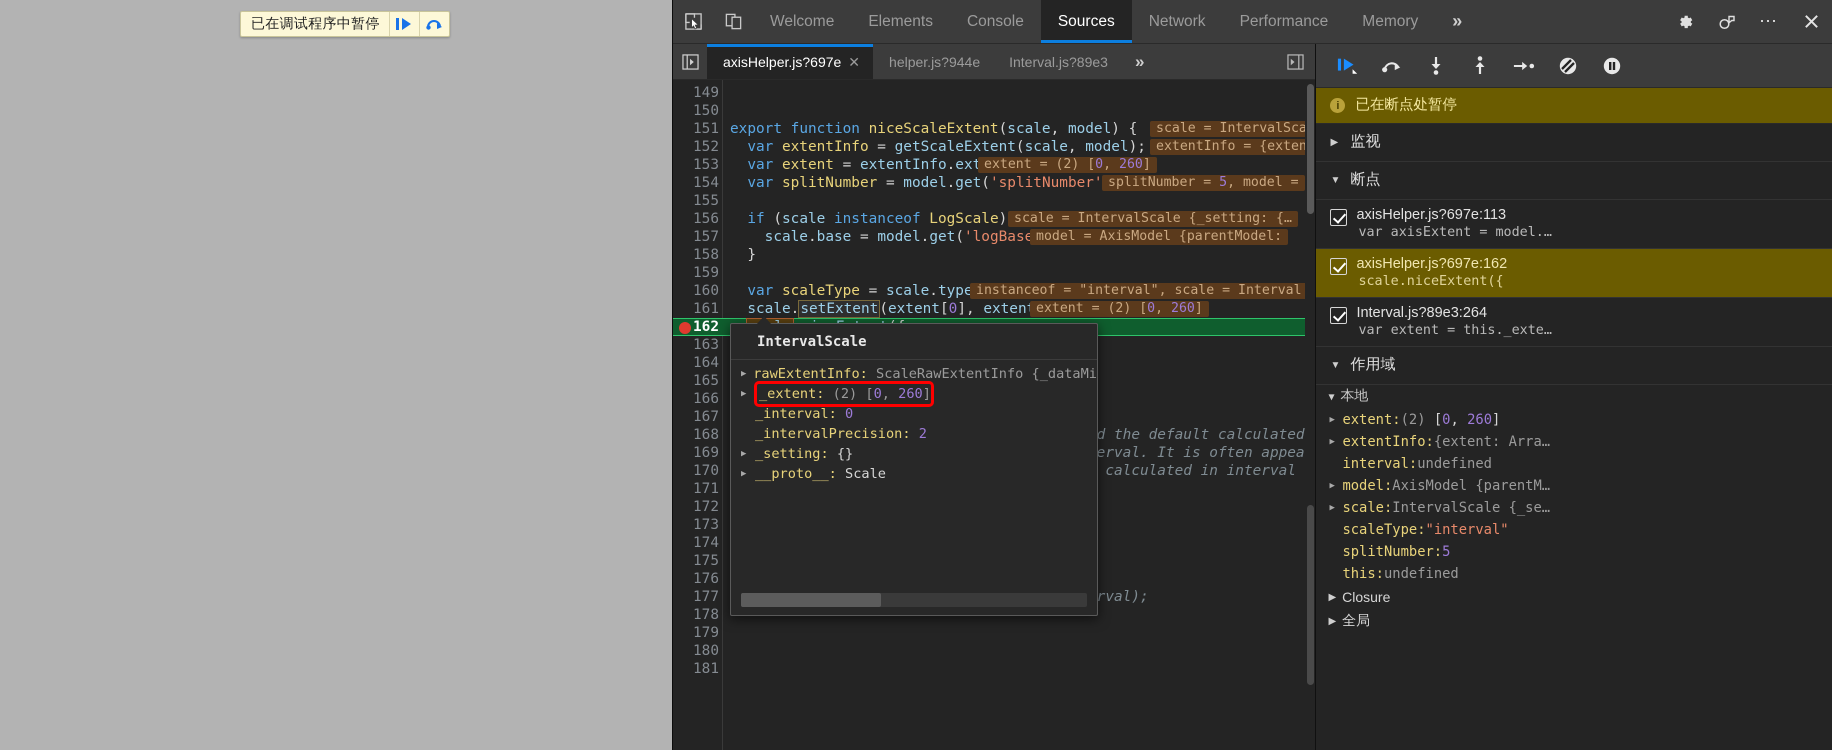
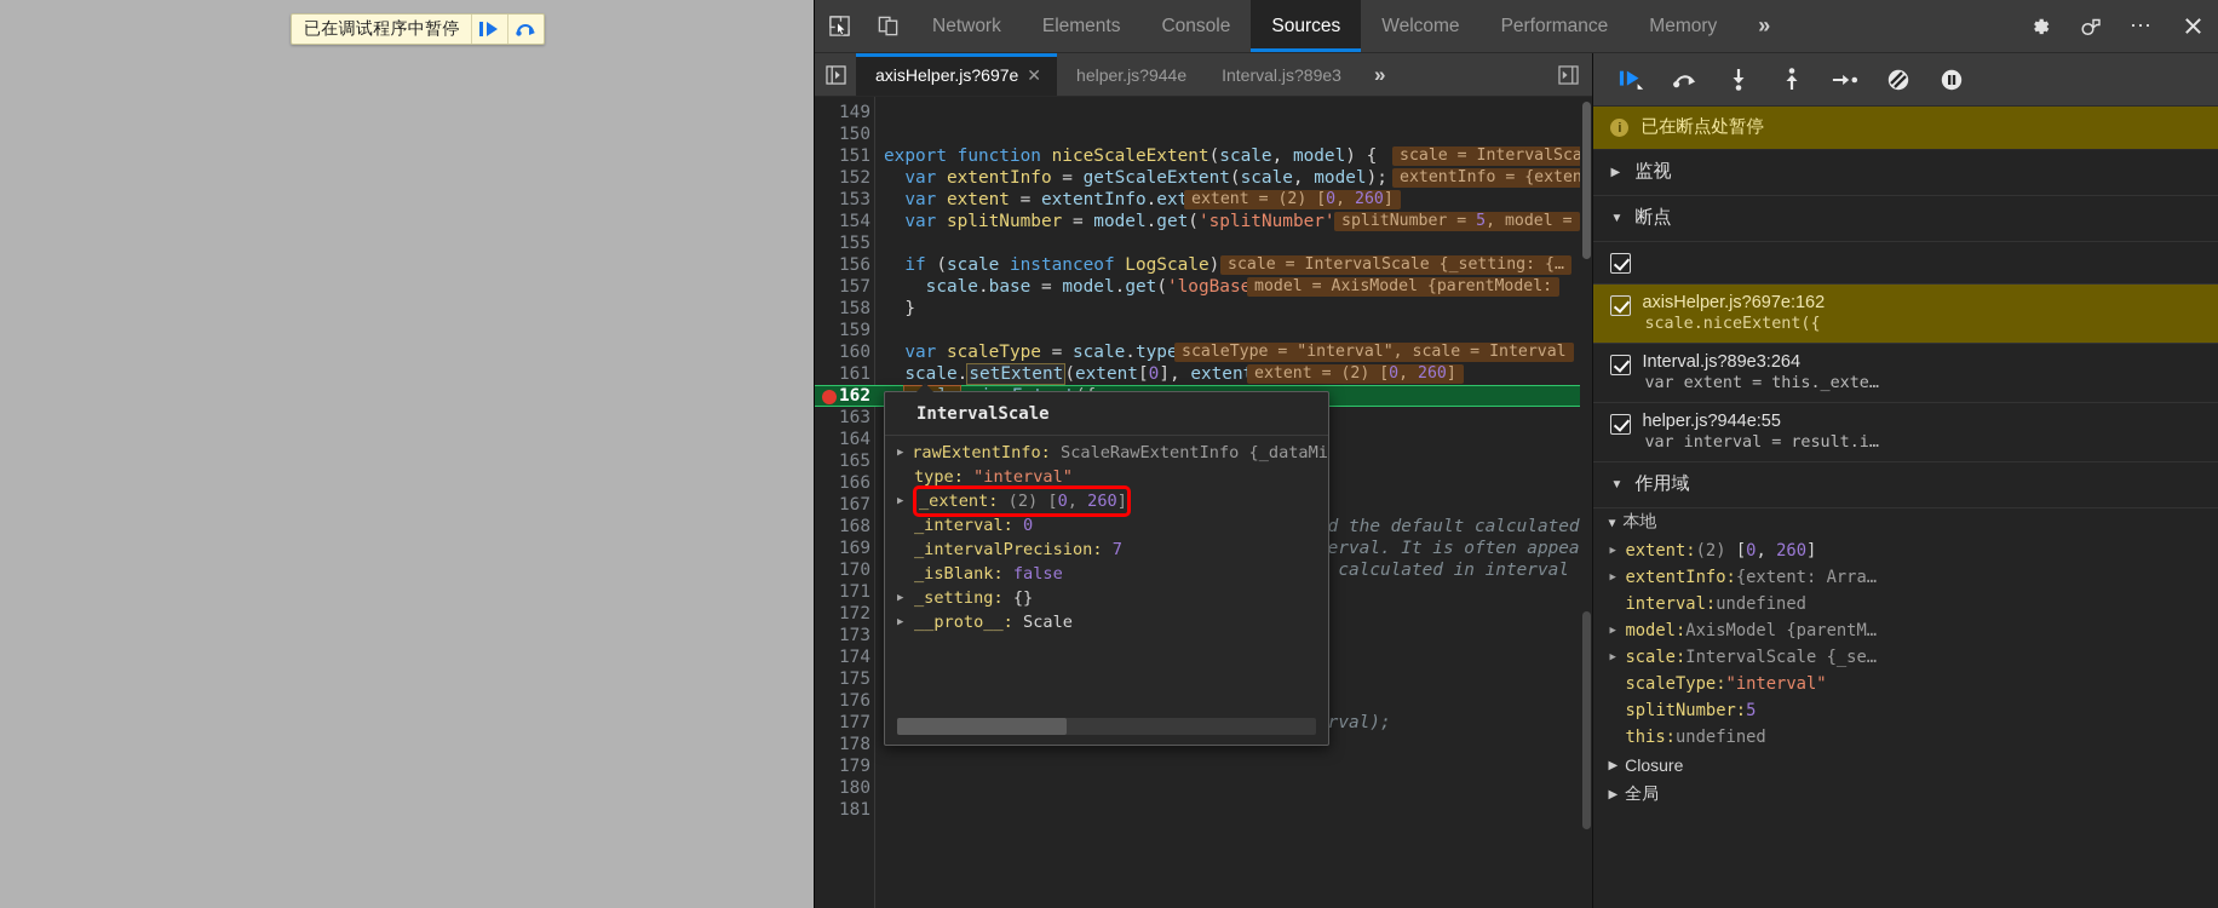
  已在调试程序中暂停
- Welcome
+ Network
  Elements
  Console
  Sources
- Network
+ Welcome
  Performance
  Memory
  »
  ⋯
  axisHelper.js?697e
  ✕
  helper.js?944e
  Interval.js?89e3
  »
  149
  150
  151
  export function niceScaleExtent(scale, model) {
  scale = IntervalSca
  152
  var extentInfo = getScaleExtent(scale, model);
  extentInfo = {exten
  153
  var extent = extentInfo.ext
  extent = (2) [0, 260]
  154
  var splitNumber = model.get('splitNumber'
  splitNumber = 5, model =
  155
  156
  if (scale instanceof LogScale)
  scale = IntervalScale {_setting: {…
  157
  scale.base = model.get('logBase
  model = AxisModel {parentModel:
  158
  }
  159
  160
  var scaleType = scale.type
- instanceof = "interval", scale = Interval
+ scaleType = "interval", scale = Interval
  161
  scale.setExtent(extent[0], exten
  extent = (2) [0, 260]
  162
  163
  164
  165
  166
  167
  168
  d the default calculated
  169
  erval. It is often appea
  170
  calculated in interval
  171
  172
  173
  174
  175
  176
  177
  rval);
  178
  179
  180
  181
  IntervalScale
  ▶
  rawExtentInfo: ScaleRawExtentInfo {_dataMi
+ type: "interval"
  ▶
  _extent: (2) [0, 260]
  _interval: 0
- _intervalPrecision: 2
+ _intervalPrecision: 7
+ _isBlank: false
  ▶
  _setting: {}
  ▶
  __proto__: Scale
  i
  已在断点处暂停
  ▶
  监视
  ▼
  断点
- axisHelper.js?697e:113
- var axisExtent = model.…
  axisHelper.js?697e:162
  scale.niceExtent({
  Interval.js?89e3:264
  var extent = this._exte…
+ helper.js?944e:55
+ var interval = result.i…
  ▼
  作用域
  ▼
  本地
  ▶
  extent:
  (2) [0, 260]
  ▶
  extentInfo:
  {extent: Arra…
  interval:
  undefined
  ▶
  model:
  AxisModel {parentM…
  ▶
  scale:
  IntervalScale {_se…
  scaleType:
  "interval"
  splitNumber:
  5
  this:
  undefined
  ▶
  Closure
  ▶
  全局
